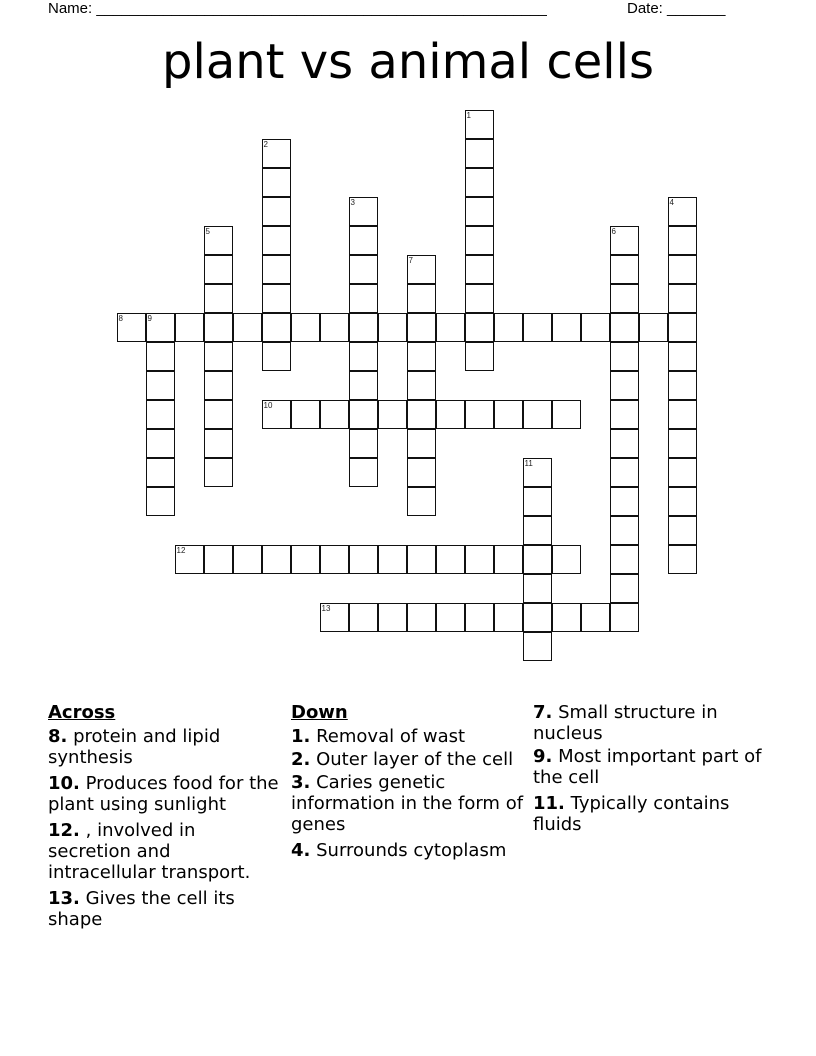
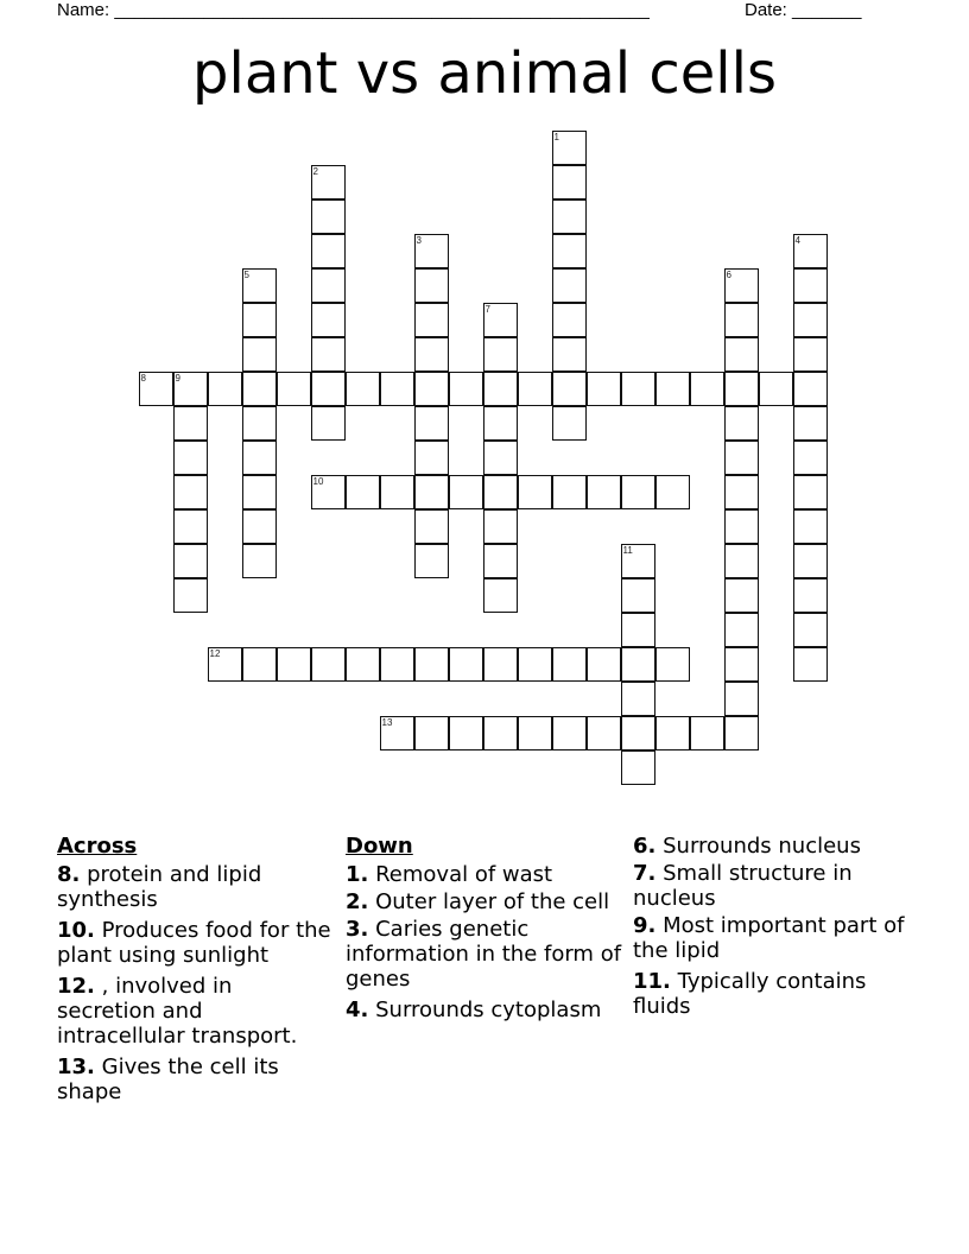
  Name: ______________________________________________________
  Date: _______
  plant vs animal cells
  1
  2
  3
  4
  5
  6
  7
  8
  9
  10
  11
  12
  13
  Across
  8. protein and lipid synthesis
  10. Produces food for the plant using sunlight
  12. , involved in secretion and intracellular transport.
  13. Gives the cell its shape
  Down
  1. Removal of wast
  2. Outer layer of the cell
  3. Caries genetic information in the form of genes
  4. Surrounds cytoplasm
+ 6. Surrounds nucleus
  7. Small structure in nucleus
- 9. Most important part of the cell
+ 9. Most important part of the lipid
  11. Typically contains fluids
